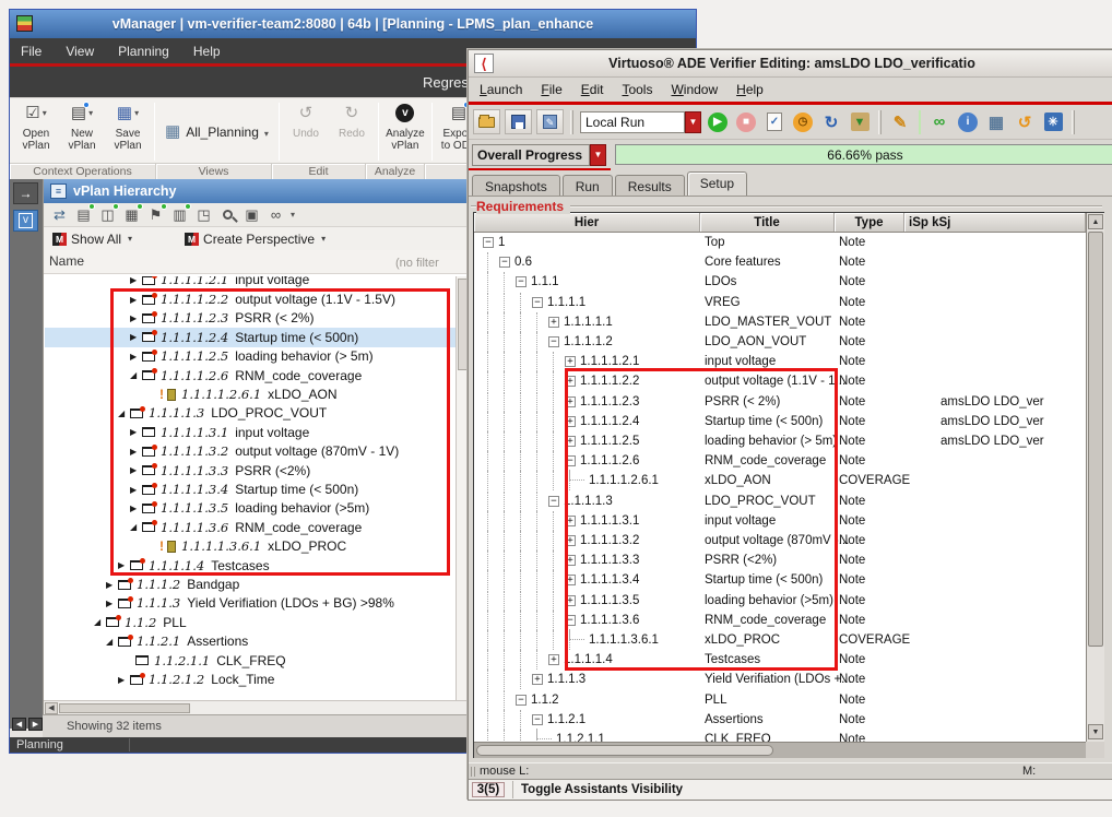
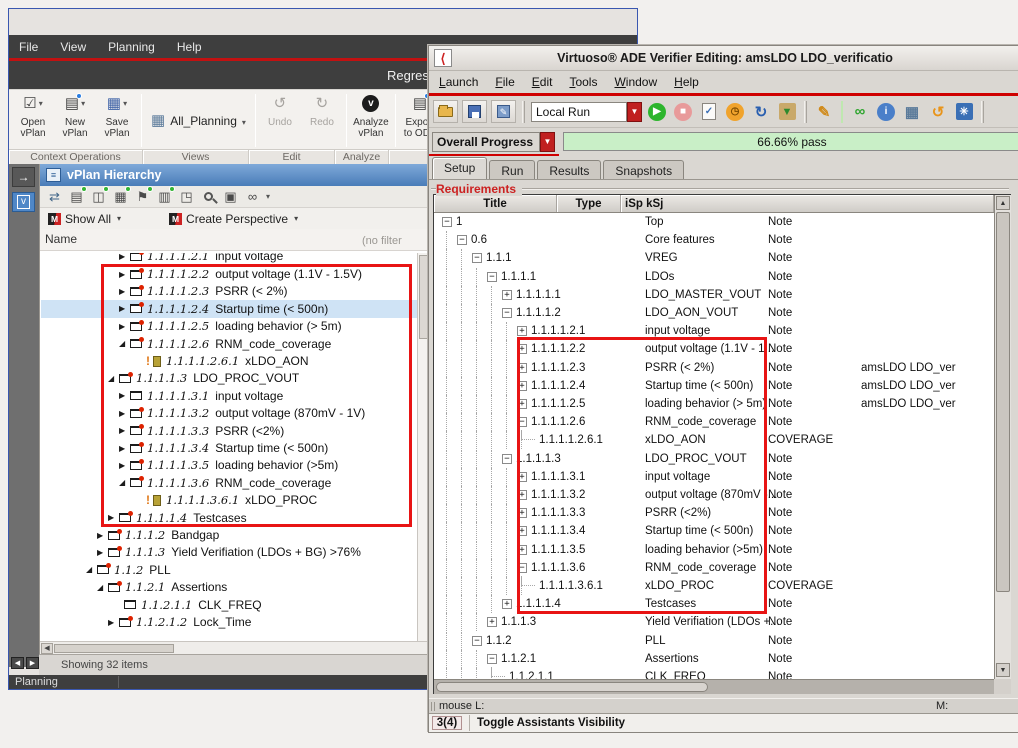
- vManager | vm-verifier-team2:8080 | 64b | [Planning - LPMS_plan_enhance
  File
  View
  Planning
  Help
  ☑
  ▾
  Open
  vPlan
  ▤
  ▾
  New
  vPlan
  ▦
  ▾
  Save
  vPlan
  ▦
  All_Planning
  ▾
  ↺
  Undo
  ↻
  Redo
  v
  Analyze
  vPlan
  ▤
  to OD
  Context Operations
  Views
  Edit
  Analyze
  →
  v
  ≡
  vPlan Hierarchy
  ⇄
  ▤
  ◫
  ▦
  ⚑
  ▥
  ◳
  ▣
  ∞
  ▾
  M
  Show All
  ▾
  M
  Create Perspective
  ▾
  Name
  (no filter
  ▶
  1.1.1.1.2.1
  input voltage
  ▶
  1.1.1.1.2.2
  output voltage (1.1V - 1.5V)
  ▶
  1.1.1.1.2.3
  PSRR (< 2%)
  ▶
  1.1.1.1.2.4
  Startup time (< 500n)
  ▶
  1.1.1.1.2.5
  loading behavior (> 5m)
  ◢
  1.1.1.1.2.6
  RNM_code_coverage
  !
  1.1.1.1.2.6.1
  xLDO_AON
  ◢
  1.1.1.1.3
  LDO_PROC_VOUT
  ▶
  1.1.1.1.3.1
  input voltage
  ▶
  1.1.1.1.3.2
  output voltage (870mV - 1V)
  ▶
  1.1.1.1.3.3
  PSRR (<2%)
  ▶
  1.1.1.1.3.4
  Startup time (< 500n)
  ▶
  1.1.1.1.3.5
  loading behavior (>5m)
  ◢
  1.1.1.1.3.6
  RNM_code_coverage
  !
  1.1.1.1.3.6.1
  xLDO_PROC
  ▶
  1.1.1.1.4
  Testcases
  ▶
  1.1.1.2
  Bandgap
  ▶
  1.1.1.3
- Yield Verifiation (LDOs + BG) >98%
+ Yield Verifiation (LDOs + BG) >76%
  ◢
  1.1.2
  PLL
  ◢
  1.1.2.1
  Assertions
  1.1.2.1.1
  CLK_FREQ
  ▶
  1.1.2.1.2
  Lock_Time
  Showing 32 items
  Planning
  ⟨
  Virtuoso® ADE Verifier Editing: amsLDO LDO_verificatio
  Launch
  File
  Edit
  Tools
  Window
  Help
  ✎
  Local Run
  ▼
  ▶
  ■
  ✓
  ◷
  ↻
  ▼
  ✎
  ∞
  i
  ▦
  ↺
  ✳
  Overall Progress
  ▼
  66.66% pass
- Snapshots
+ Setup
  Run
  Results
- Setup
+ Snapshots
  Requirements
- Hier
  Title
  Type
  iSp kSj
  −
  1
  Top
  Note
  −
  0.6
  Core features
  Note
  −
  1.1.1
- LDOs
+ VREG
  Note
  −
  1.1.1.1
- VREG
+ LDOs
  Note
  +
  1.1.1.1.1
  LDO_MASTER_VOUT
  Note
  −
  1.1.1.1.2
  LDO_AON_VOUT
  Note
  +
  1.1.1.1.2.1
  input voltage
  Note
  +
  1.1.1.1.2.2
  output voltage (1.1V - 1...
  Note
  +
  1.1.1.1.2.3
  PSRR (< 2%)
  Note
  amsLDO LDO_ver
  +
  1.1.1.1.2.4
  Startup time (< 500n)
  Note
  amsLDO LDO_ver
  +
  1.1.1.1.2.5
  loading behavior (> 5m)
  Note
  amsLDO LDO_ver
  −
  1.1.1.1.2.6
  RNM_code_coverage
  Note
  1.1.1.1.2.6.1
  xLDO_AON
  COVERAGE
  −
  1.1.1.1.3
  LDO_PROC_VOUT
  Note
  +
  1.1.1.1.3.1
  input voltage
  Note
  +
  1.1.1.1.3.2
  output voltage (870mV -...
  Note
  +
  1.1.1.1.3.3
  PSRR (<2%)
  Note
  +
  1.1.1.1.3.4
  Startup time (< 500n)
  Note
  +
  1.1.1.1.3.5
  loading behavior (>5m)
  Note
  −
  1.1.1.1.3.6
  RNM_code_coverage
  Note
  1.1.1.1.3.6.1
  xLDO_PROC
  COVERAGE
  +
  1.1.1.1.4
  Testcases
  Note
  +
  1.1.1.3
  Yield Verifiation (LDOs +...
  Note
  −
  1.1.2
  PLL
  Note
  −
  1.1.2.1
  Assertions
  Note
  1.1.2.1.1
  CLK_FREQ
  Note
  mouse L:
  M:
- 3(5)
+ 3(4)
  Toggle Assistants Visibility
